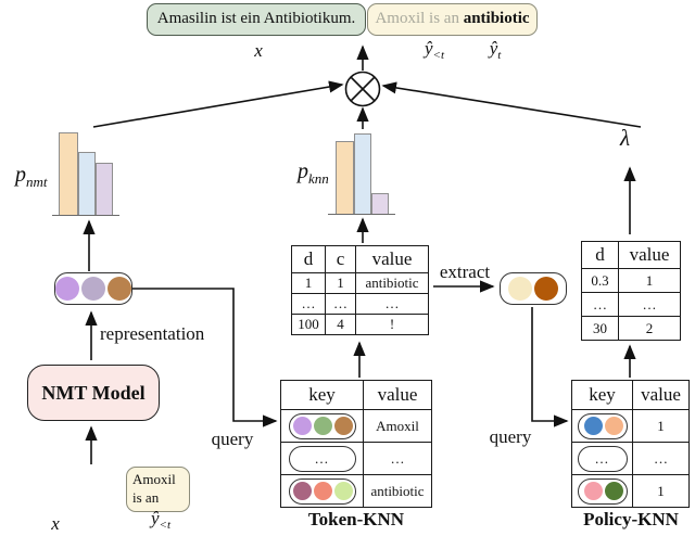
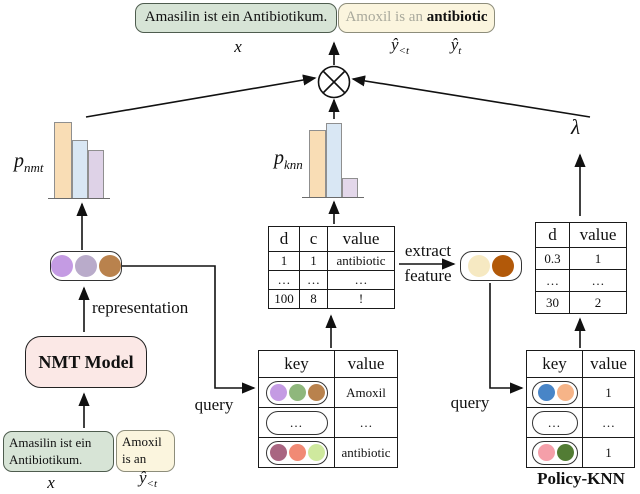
  Amasilin ist ein Antibiotikum.
  Amoxil is an antibiotic
  x
  ŷ<t
  ŷt
  pnmt
  pknn
  λ
  d	c	value
  1	1	antibiotic
  …	…	…
- 100	4	!
+ 100	8	!
  extract
+ feature
  d	value
  0.3	1
  …	…
  30	2
  representation
  NMT Model
+ Amasilin ist ein
+ Antibiotikum.
  Amoxil
  is an
  x
  ŷ<t
  query
  query
  key	value
  	Amoxil
  …	…
  	antibiotic
- Token-KNN
  key	value
  	1
  …	…
  	1
  Policy-KNN
